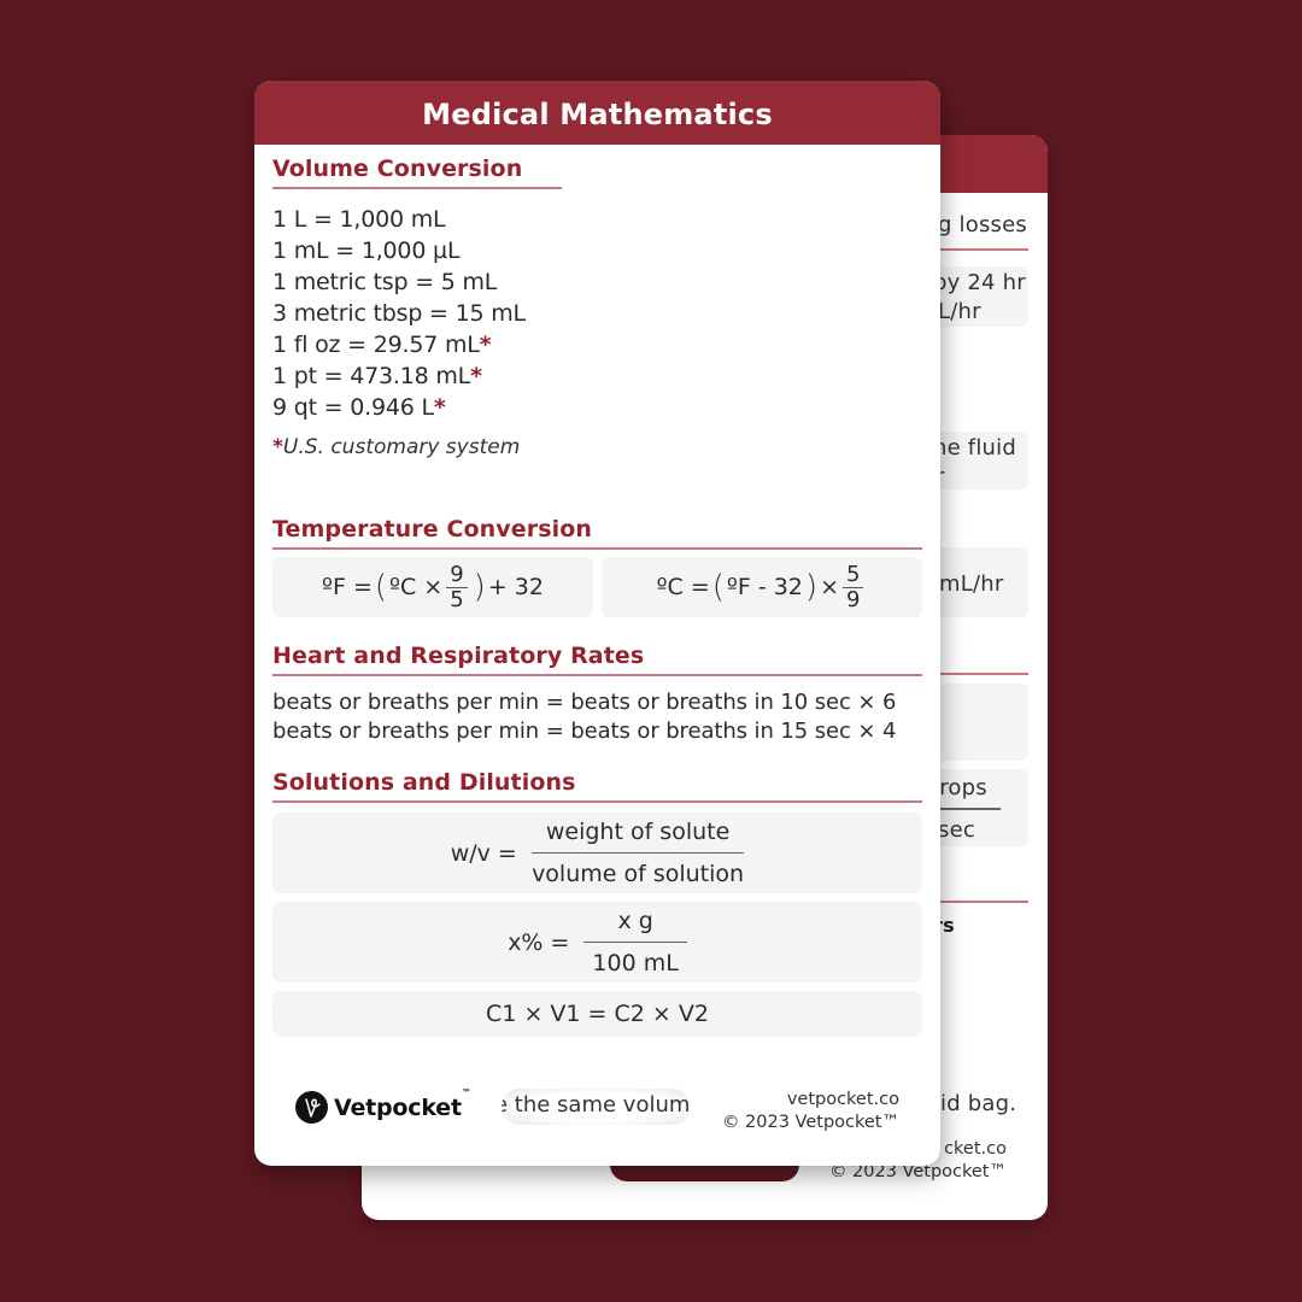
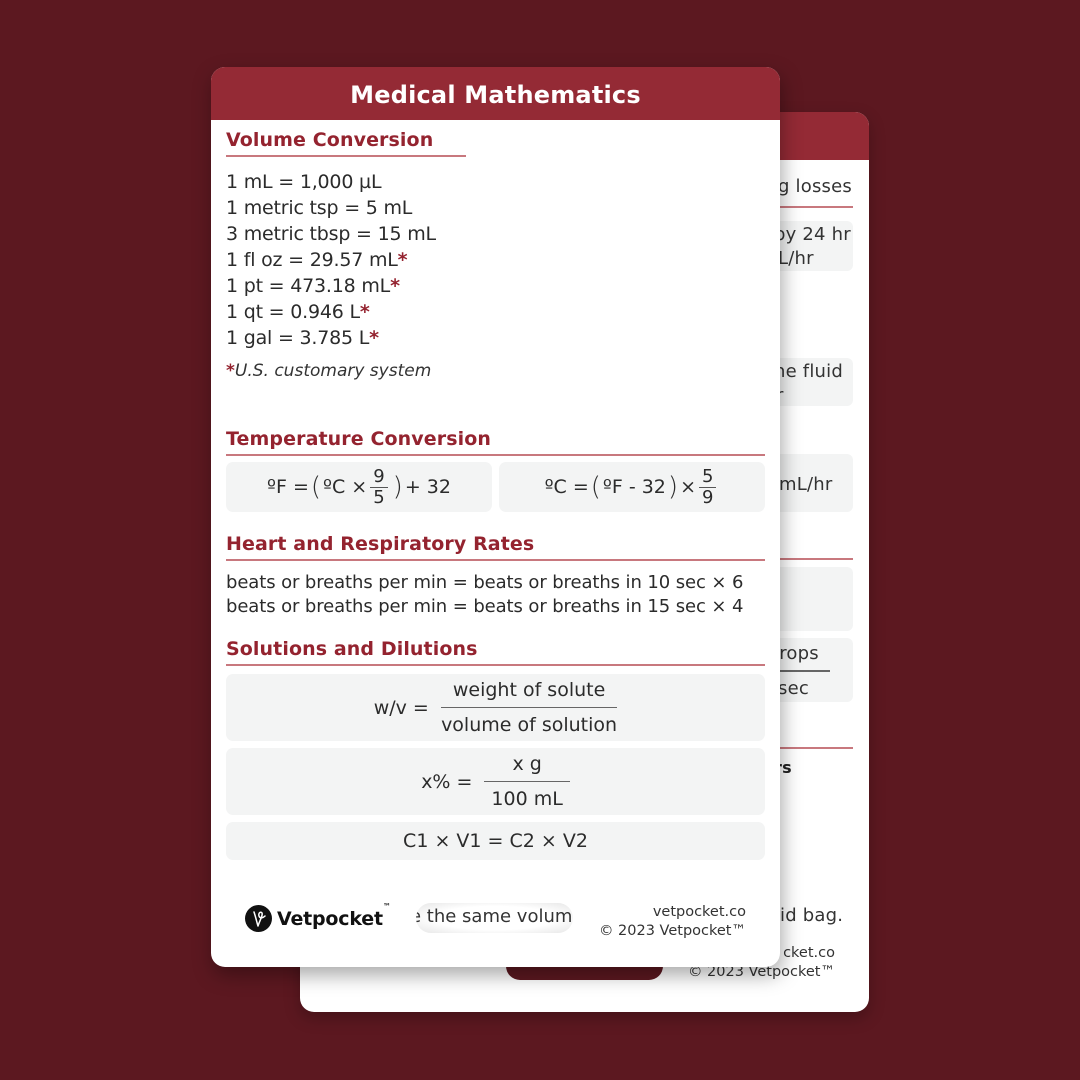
  g losses
  y 24 hr
  L/hr
  e fluid
  mL/hr
  rops
  sec
  id bag.
  cket.co
  © 2023 Vetpocket™
  Medical Mathematics
  Volume Conversion
- 1 L = 1,000 mL
  1 mL = 1,000 µL
  1 metric tsp = 5 mL
  3 metric tbsp = 15 mL
  1 fl oz = 29.57 mL*
  1 pt = 473.18 mL*
- 9 qt = 0.946 L*
+ 1 qt = 0.946 L*
+ 1 gal = 3.785 L*
  *U.S. customary system
  Temperature Conversion
  ºF =
  (
  ºC ×
  9
  5
  )
  + 32
  ºC =
  (
  ºF - 32
  )
  ×
  5
  9
  Heart and Respiratory Rates
  beats or breaths per min = beats or breaths in 10 sec × 6
  beats or breaths per min = beats or breaths in 15 sec × 4
  Solutions and Dilutions
  w/v =
  weight of solute
  volume of solution
  x% =
  x g
  100 mL
  C1 × V1 = C2 × V2
  Vetpocket™
  e the same volum
  vetpocket.co
  © 2023 Vetpocket™
